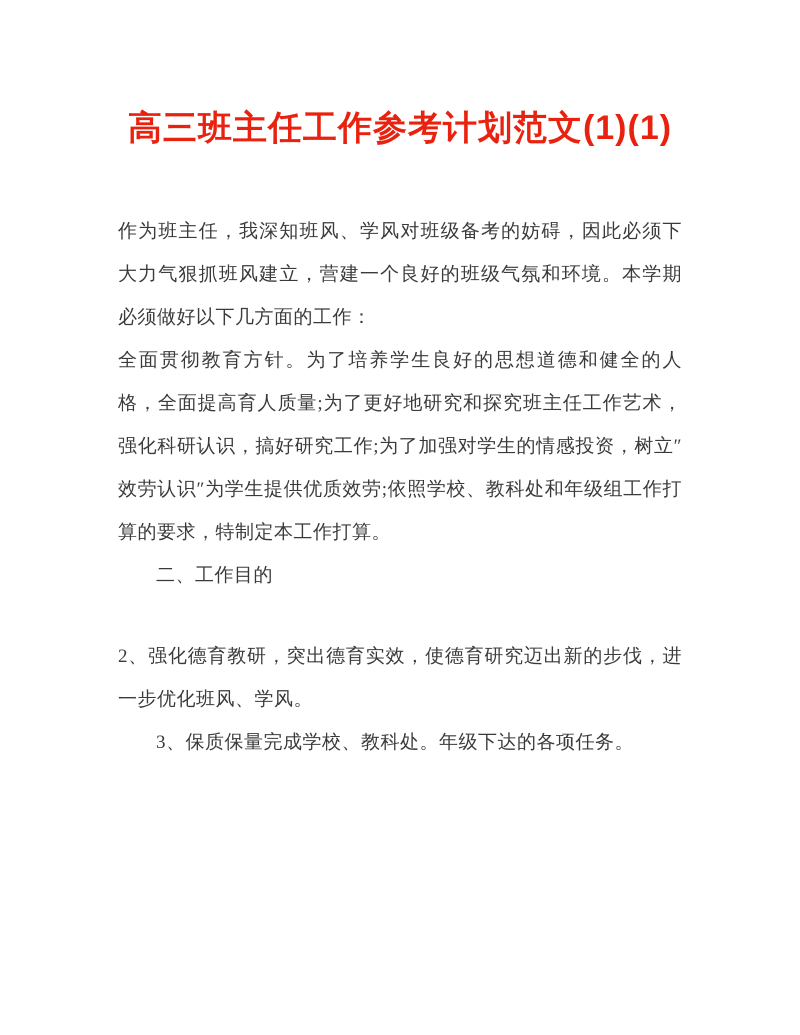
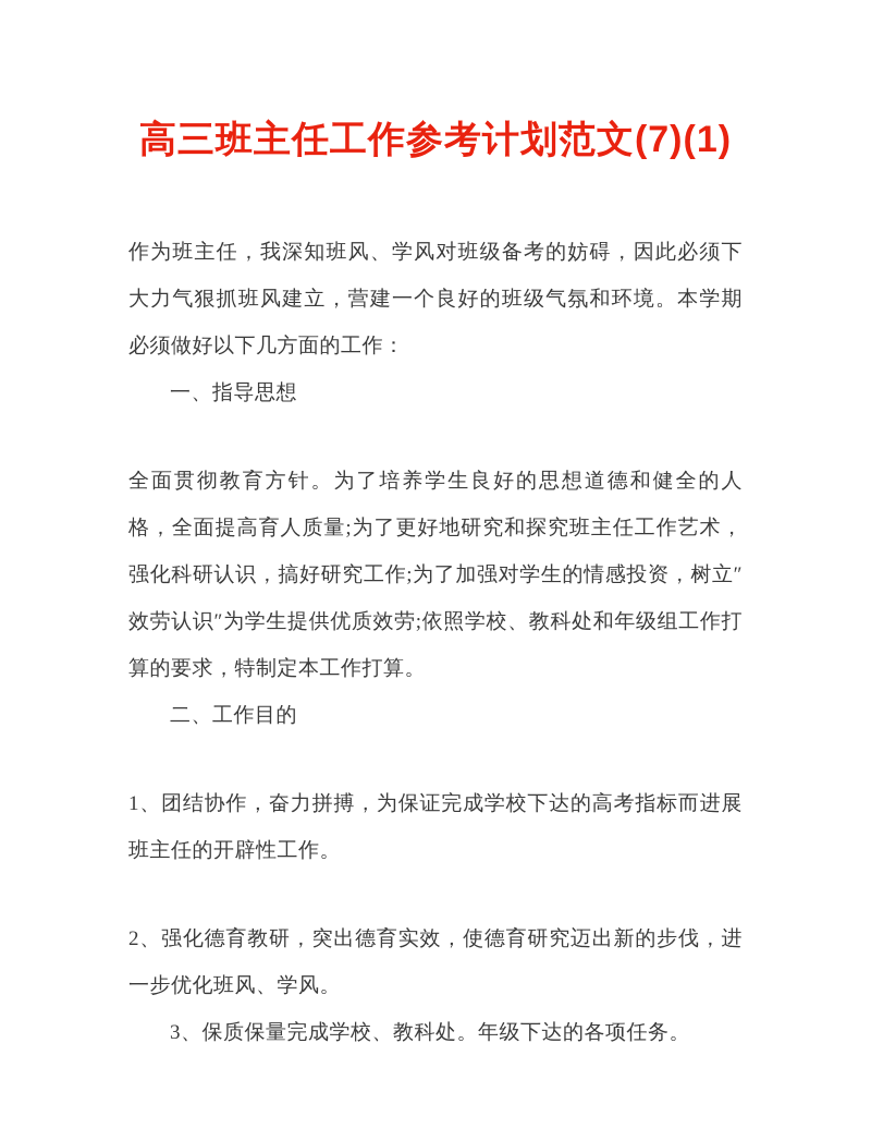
- 高三班主任工作参考计划范文(1)(1)
+ 高三班主任工作参考计划范文(7)(1)
  作为班主任，我深知班风、学风对班级备考的妨碍，因此必须下大力气狠抓班风建立，营建一个良好的班级气氛和环境。本学期必须做好以下几方面的工作：
+ 一、指导思想
  全面贯彻教育方针。为了培养学生良好的思想道德和健全的人格，全面提高育人质量;为了更好地研究和探究班主任工作艺术，强化科研认识，搞好研究工作;为了加强对学生的情感投资，树立″效劳认识″为学生提供优质效劳;依照学校、教科处和年级组工作打算的要求，特制定本工作打算。
  二、工作目的
+ 1、团结协作，奋力拼搏，为保证完成学校下达的高考指标而进展班主任的开辟性工作。
  2、强化德育教研，突出德育实效，使德育研究迈出新的步伐，进一步优化班风、学风。
  3、保质保量完成学校、教科处。年级下达的各项任务。
